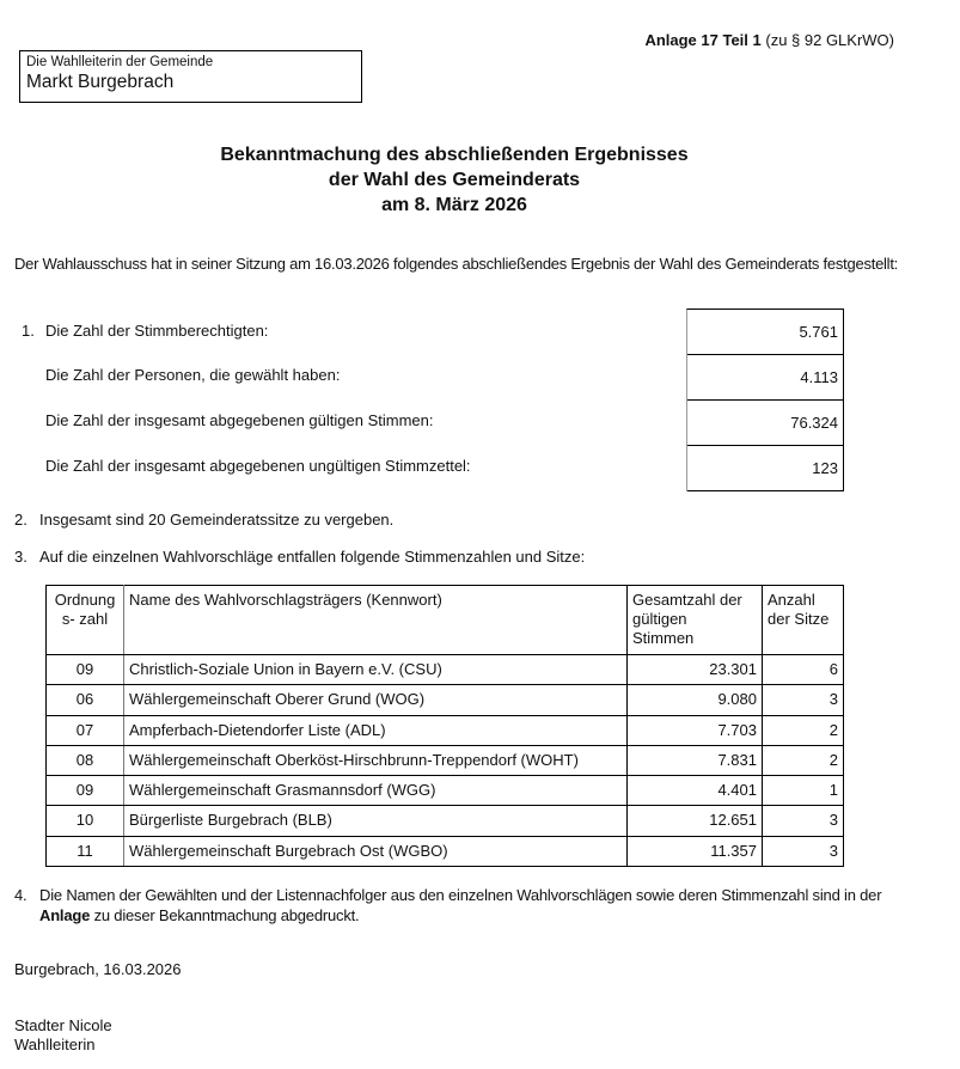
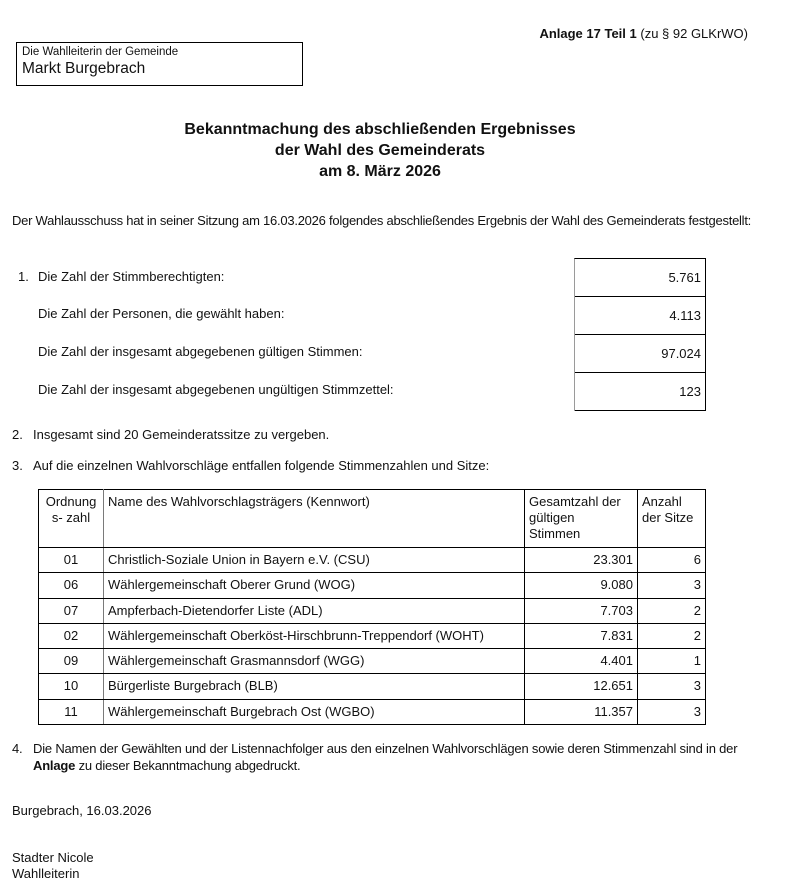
  Die Wahlleiterin der Gemeinde
  Markt Burgebrach
  Anlage 17 Teil 1 (zu § 92 GLKrWO)
  Bekanntmachung des abschließenden Ergebnisses
  der Wahl des Gemeinderats
  am 8. März 2026
  Der Wahlausschuss hat in seiner Sitzung am 16.03.2026 folgendes abschließendes Ergebnis der Wahl des Gemeinderats festgestellt:
  1.
  Die Zahl der Stimmberechtigten:
  Die Zahl der Personen, die gewählt haben:
  Die Zahl der insgesamt abgegebenen gültigen Stimmen:
  Die Zahl der insgesamt abgegebenen ungültigen Stimmzettel:
  5.761
  4.113
- 76.324
+ 97.024
  123
  2.
  Insgesamt sind 20 Gemeinderatssitze zu vergeben.
  3.
  Auf die einzelnen Wahlvorschläge entfallen folgende Stimmenzahlen und Sitze:
  Ordnung s- zahl	Name des Wahlvorschlagsträgers (Kennwort)	Gesamtzahl der gültigen Stimmen	Anzahl der Sitze
- 09	Christlich-Soziale Union in Bayern e.V. (CSU)	23.301	6
+ 01	Christlich-Soziale Union in Bayern e.V. (CSU)	23.301	6
  06	Wählergemeinschaft Oberer Grund (WOG)	9.080	3
  07	Ampferbach-Dietendorfer Liste (ADL)	7.703	2
- 08	Wählergemeinschaft Oberköst-Hirschbrunn-Treppendorf (WOHT)	7.831	2
+ 02	Wählergemeinschaft Oberköst-Hirschbrunn-Treppendorf (WOHT)	7.831	2
  09	Wählergemeinschaft Grasmannsdorf (WGG)	4.401	1
  10	Bürgerliste Burgebrach (BLB)	12.651	3
  11	Wählergemeinschaft Burgebrach Ost (WGBO)	11.357	3
  4.
  Die Namen der Gewählten und der Listennachfolger aus den einzelnen Wahlvorschlägen sowie deren Stimmenzahl sind in der Anlage zu dieser Bekanntmachung abgedruckt.
  Burgebrach, 16.03.2026
  Stadter Nicole
  Wahlleiterin
